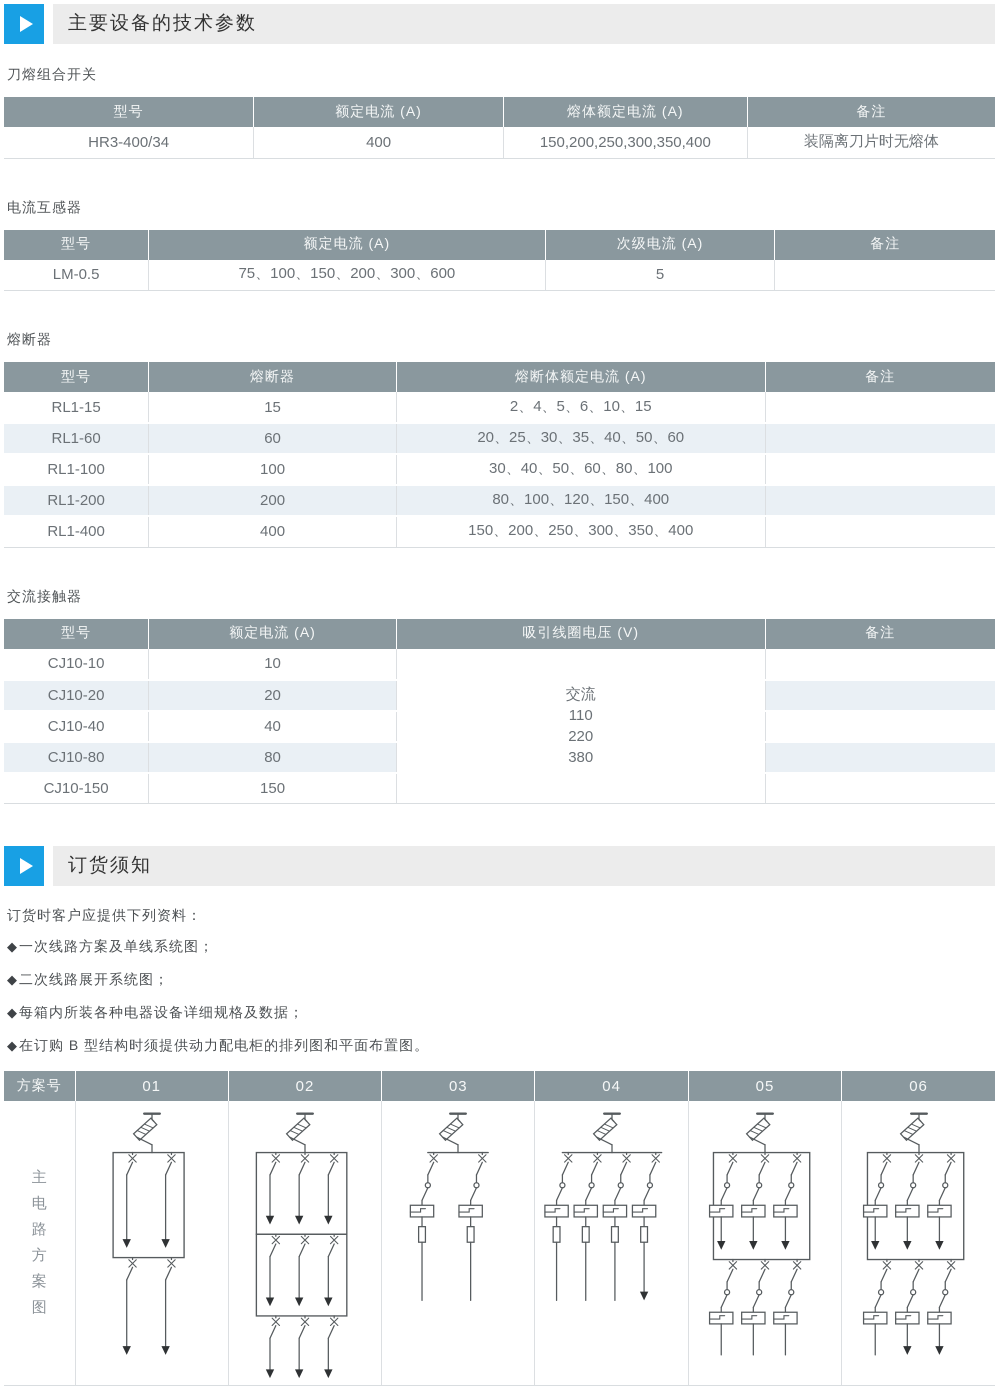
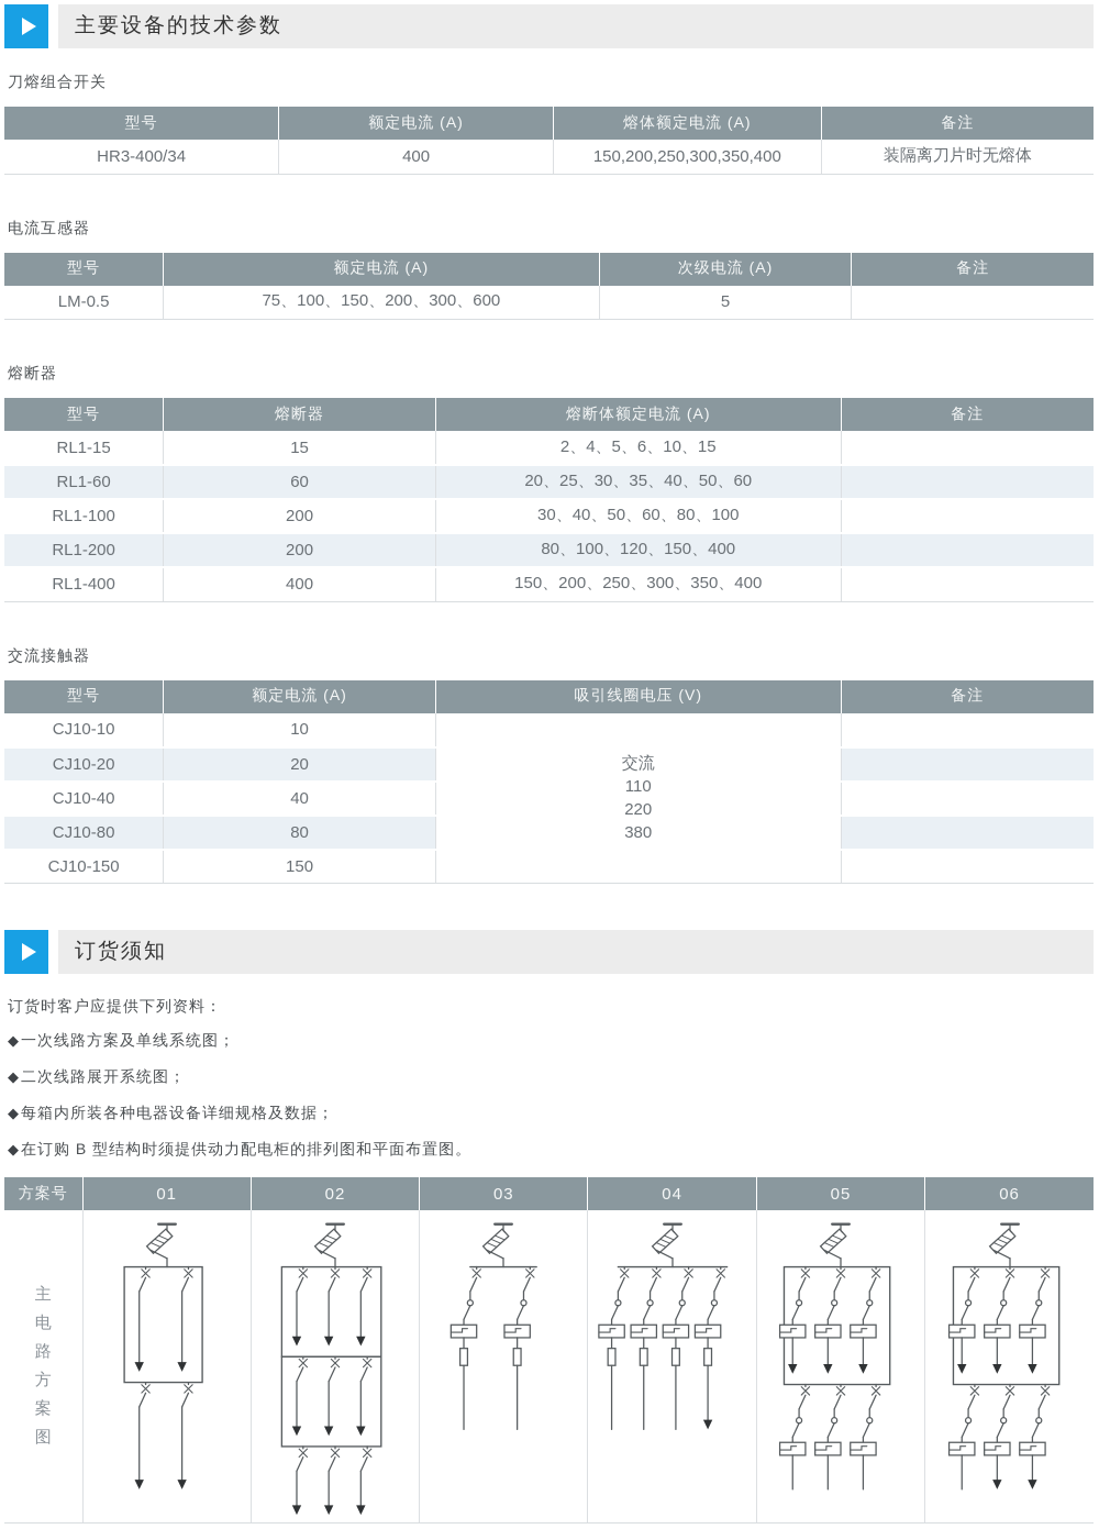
  主要设备的技术参数
  刀熔组合开关
  型号	额定电流 (A)	熔体额定电流 (A)	备注
  HR3-400/34	400	150,200,250,300,350,400	装隔离刀片时无熔体
  电流互感器
  型号	额定电流 (A)	次级电流 (A)	备注
  LM-0.5	75、100、150、200、300、600	5
  熔断器
  型号	熔断器	熔断体额定电流 (A)	备注
  RL1-15	15	2、4、5、6、10、15
  RL1-60	60	20、25、30、35、40、50、60
- RL1-100	100	30、40、50、60、80、100
+ RL1-100	200	30、40、50、60、80、100
  RL1-200	200	80、100、120、150、400
  RL1-400	400	150、200、250、300、350、400
  交流接触器
  型号	额定电流 (A)	吸引线圈电压 (V)	备注
  CJ10-10	10	交流 110 220 380
  CJ10-20	20
  CJ10-40	40
  CJ10-80	80
  CJ10-150	150
  订货须知
  订货时客户应提供下列资料：
  ◆一次线路方案及单线系统图；
  ◆二次线路展开系统图；
  ◆每箱内所装各种电器设备详细规格及数据；
  ◆在订购 B 型结构时须提供动力配电柜的排列图和平面布置图。
  方案号	01	02	03	04	05	06
  主电路方案图
